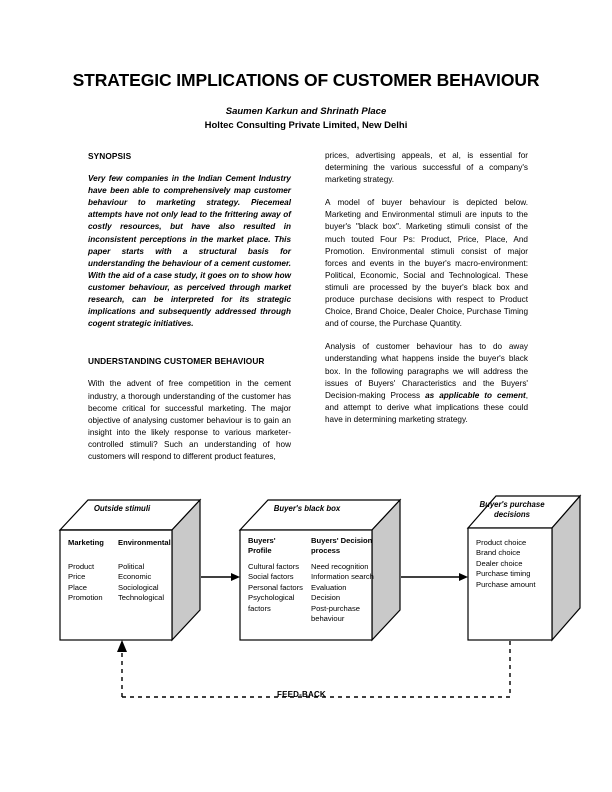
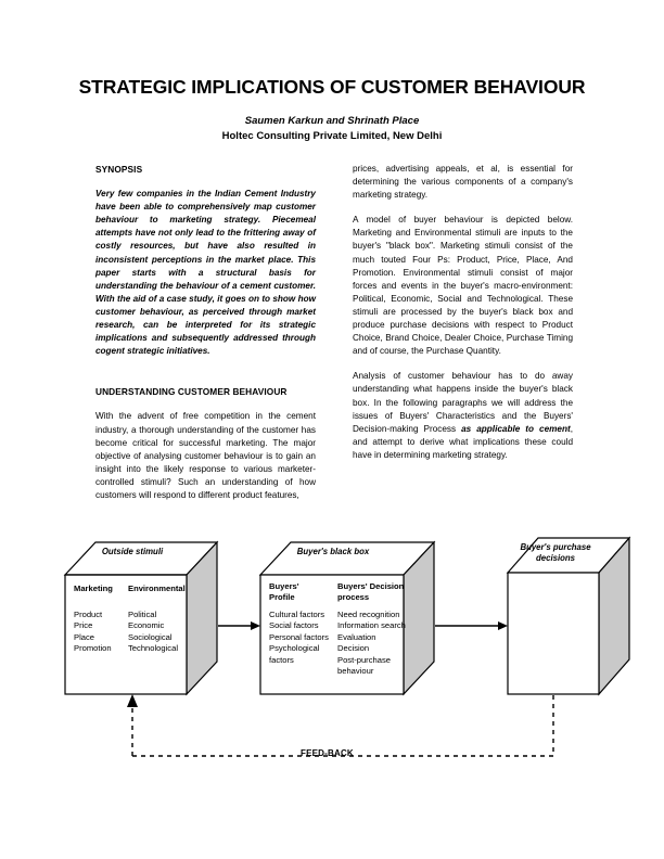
  STRATEGIC IMPLICATIONS OF CUSTOMER BEHAVIOUR
  Saumen Karkun and Shrinath Place
  Holtec Consulting Private Limited, New Delhi
  SYNOPSIS
  Very few companies in the Indian Cement Industry have been able to comprehensively map customer behaviour to marketing strategy. Piecemeal attempts have not only lead to the frittering away of costly resources, but have also resulted in inconsistent perceptions in the market place. This paper starts with a structural basis for understanding the behaviour of a cement customer. With the aid of a case study, it goes on to show how customer behaviour, as perceived through market research, can be interpreted for its strategic implications and subsequently addressed through cogent strategic initiatives.
  UNDERSTANDING CUSTOMER BEHAVIOUR
  With the advent of free competition in the cement industry, a thorough understanding of the customer has become critical for successful marketing. The major objective of analysing customer behaviour is to gain an insight into the likely response to various marketer-controlled stimuli? Such an understanding of how customers will respond to different product features,
- prices, advertising appeals, et al, is essential for determining the various successful of a company's marketing strategy.
+ prices, advertising appeals, et al, is essential for determining the various components of a company's marketing strategy.
  A model of buyer behaviour is depicted below. Marketing and Environmental stimuli are inputs to the buyer's "black box". Marketing stimuli consist of the much touted Four Ps: Product, Price, Place, And Promotion. Environmental stimuli consist of major forces and events in the buyer's macro-environment: Political, Economic, Social and Technological. These stimuli are processed by the buyer's black box and produce purchase decisions with respect to Product Choice, Brand Choice, Dealer Choice, Purchase Timing and of course, the Purchase Quantity.
  Analysis of customer behaviour has to do away understanding what happens inside the buyer's black box. In the following paragraphs we will address the issues of Buyers' Characteristics and the Buyers' Decision-making Process as applicable to cement, and attempt to derive what implications these could have in determining marketing strategy.
  Outside stimuli
  Marketing
  Environmental
  Product
  Price
  Place
  Promotion
  Political
  Economic
  Sociological
  Technological
  Buyer's black box
  Buyers'
  Profile
  Buyers' Decision
  process
  Cultural factors
  Social factors
  Personal factors
  Psychological
  factors
  Need recognition
  Information search
  Evaluation
  Decision
  Post-purchase
  behaviour
  Buyer's purchase decisions
- Product choice
- Brand choice
- Dealer choice
- Purchase timing
- Purchase amount
  FEED-BACK
